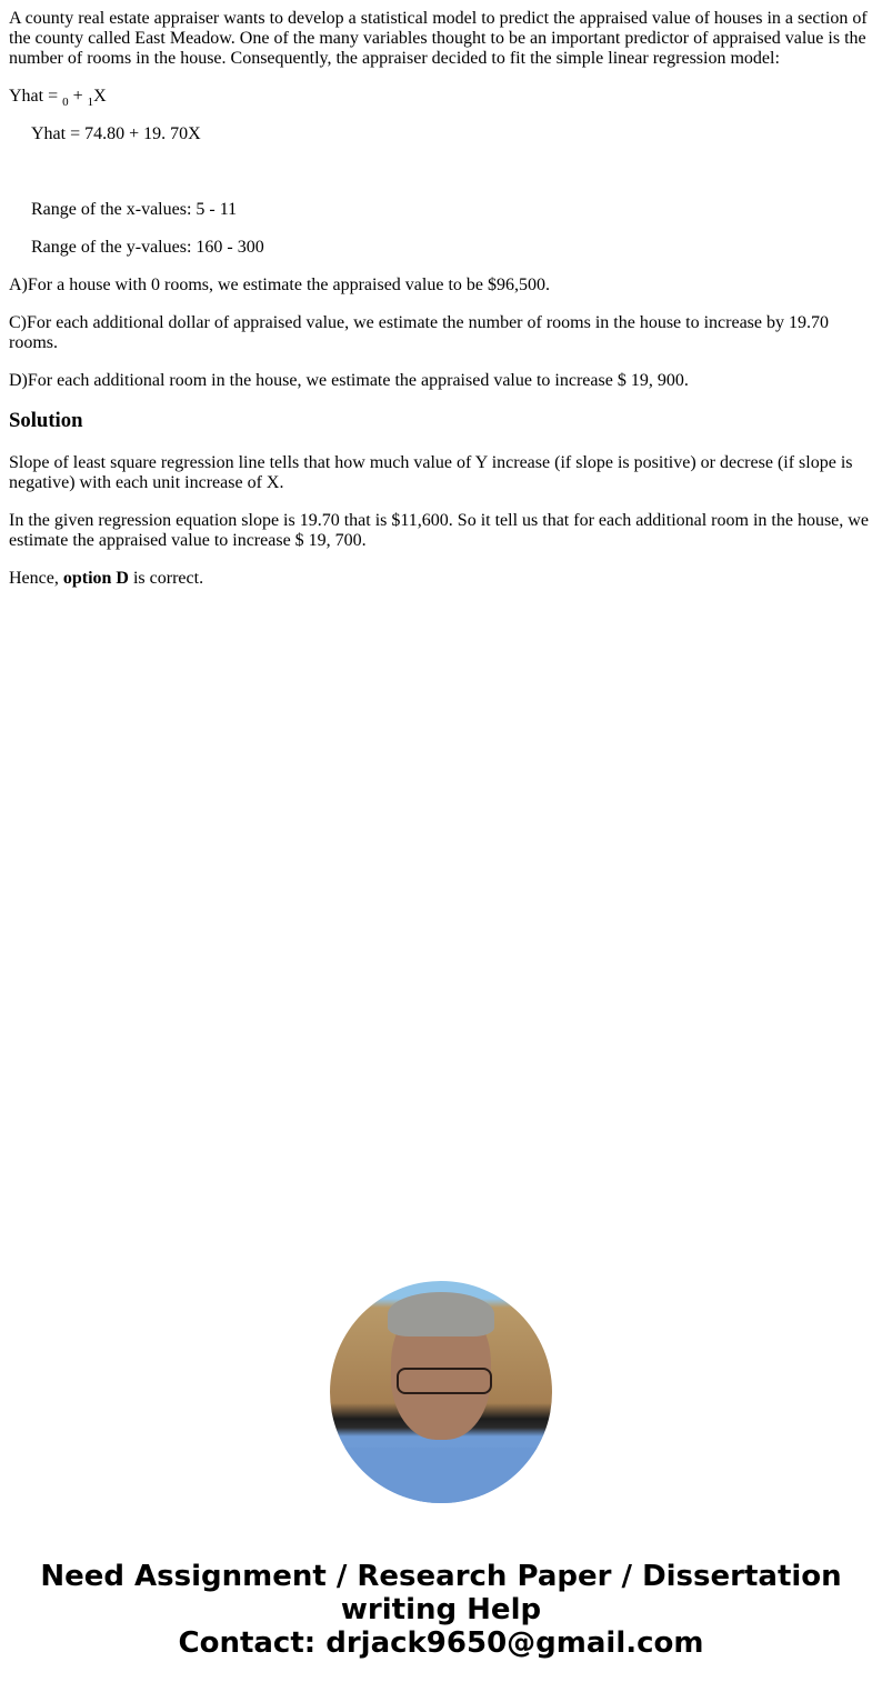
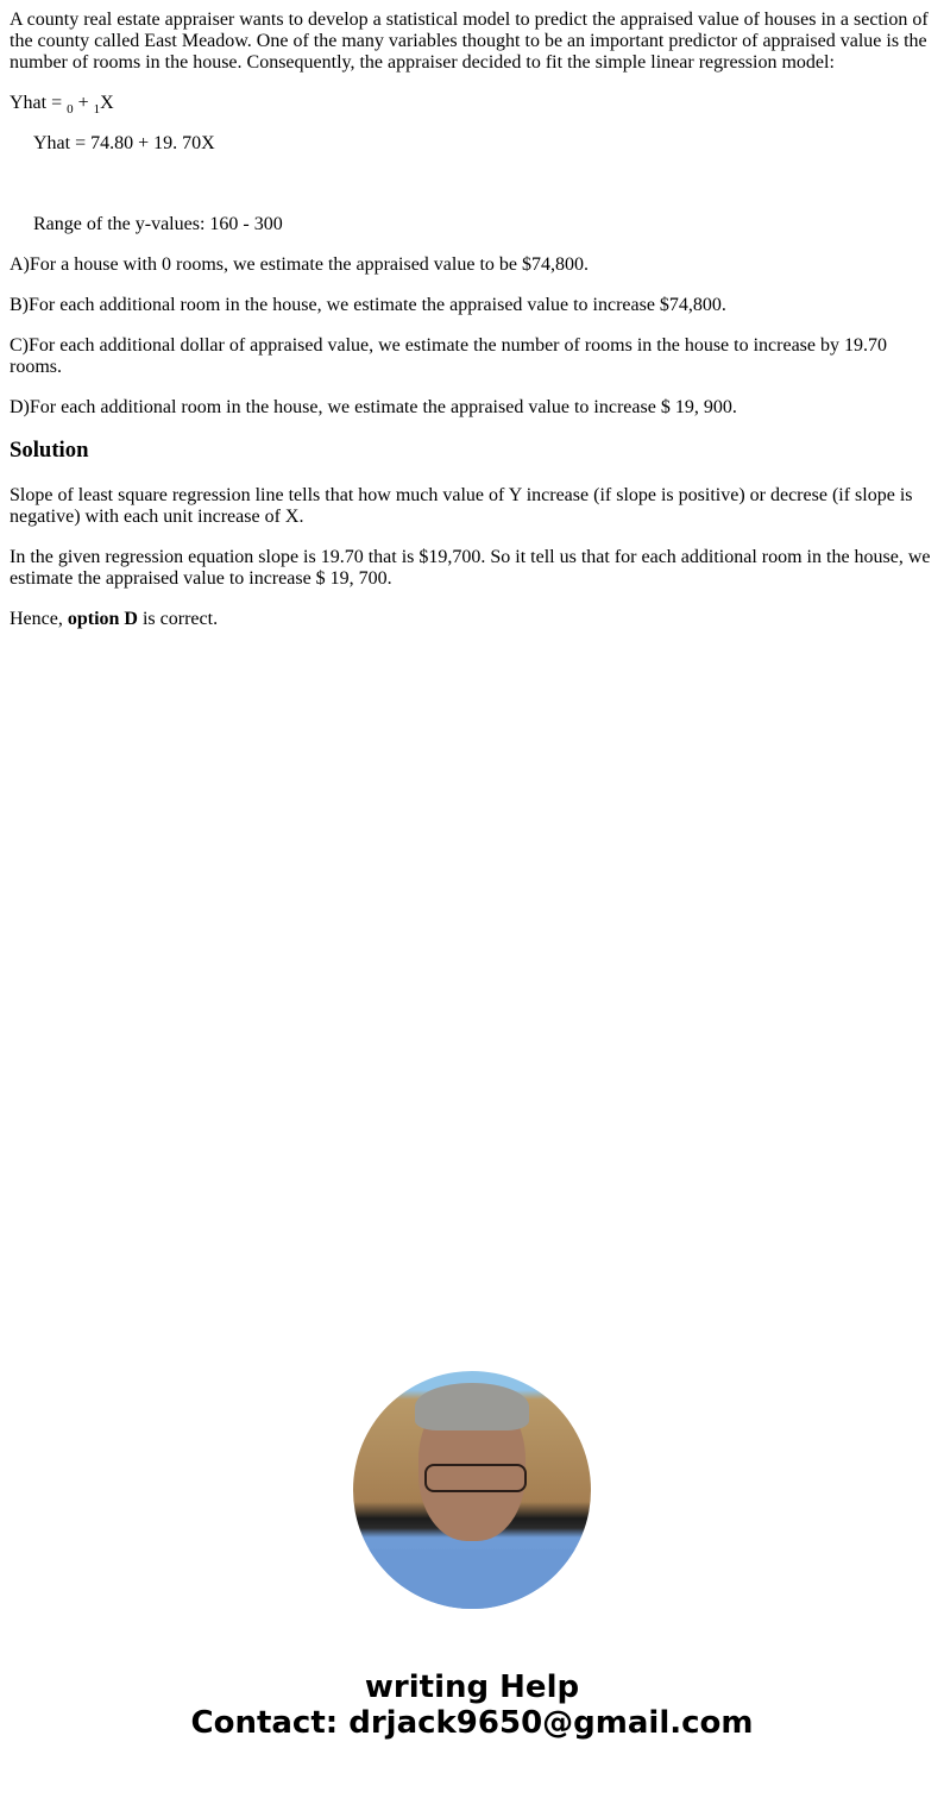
  A county real estate appraiser wants to develop a statistical model to predict the appraised value of houses in a section of the county called East Meadow. One of the many variables thought to be an important predictor of appraised value is the number of rooms in the house. Consequently, the appraiser decided to fit the simple linear regression model:
  Yhat = 0 + 1X
  Yhat = 74.80 + 19. 70X
- Range of the x-values: 5 - 11
  Range of the y-values: 160 - 300
- A)For a house with 0 rooms, we estimate the appraised value to be $96,500.
+ A)For a house with 0 rooms, we estimate the appraised value to be $74,800.
+ B)For each additional room in the house, we estimate the appraised value to increase $74,800.
  C)For each additional dollar of appraised value, we estimate the number of rooms in the house to increase by 19.70 rooms.
  D)For each additional room in the house, we estimate the appraised value to increase $ 19, 900.
  Solution
  Slope of least square regression line tells that how much value of Y increase (if slope is positive) or decrese (if slope is negative) with each unit increase of X.
- In the given regression equation slope is 19.70 that is $11,600. So it tell us that for each additional room in the house, we estimate the appraised value to increase $ 19, 700.
+ In the given regression equation slope is 19.70 that is $19,700. So it tell us that for each additional room in the house, we estimate the appraised value to increase $ 19, 700.
  Hence, option D is correct.
- Need Assignment / Research Paper / Dissertation
  writing Help
  Contact: drjack9650@gmail.com
